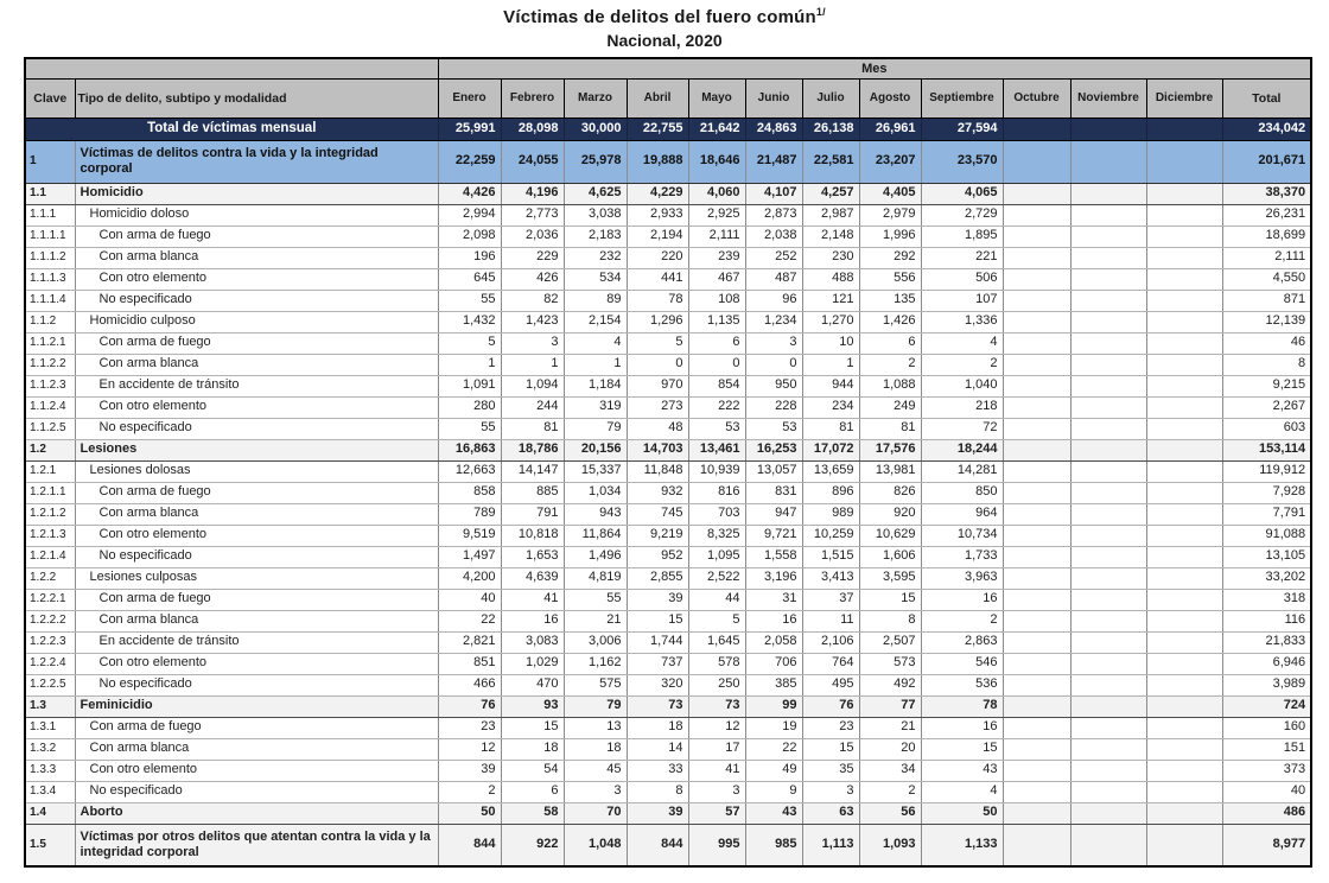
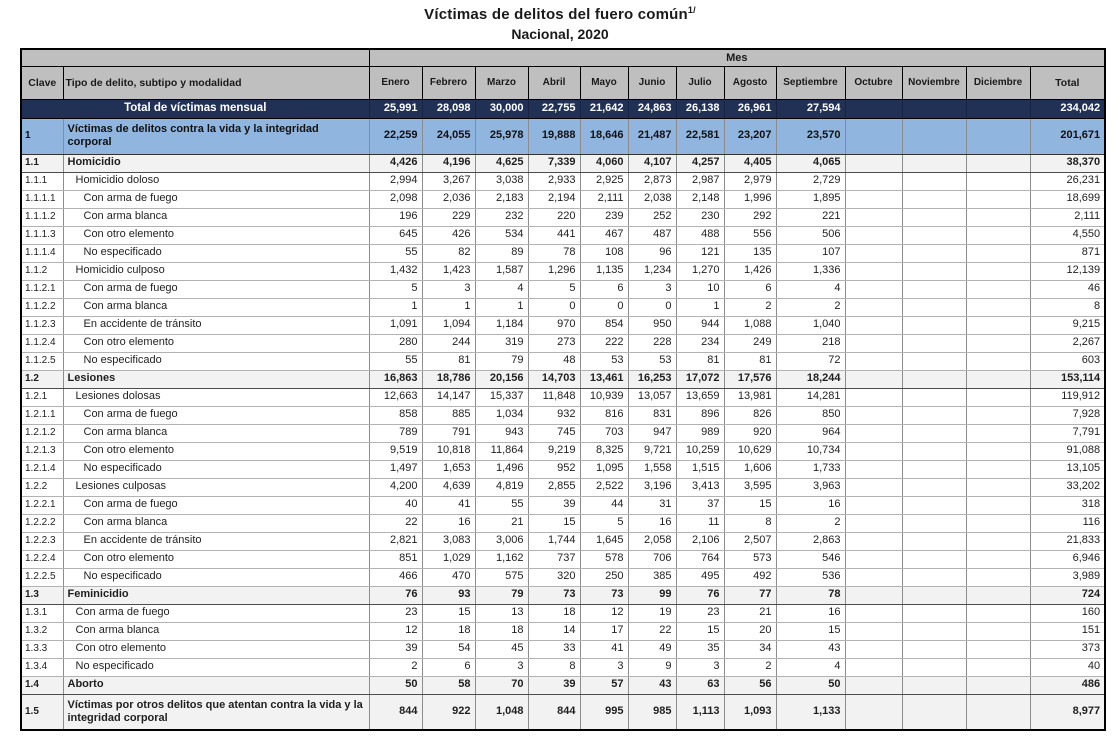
  Víctimas de delitos del fuero común1/
  Nacional, 2020
  	Mes
  Clave	Tipo de delito, subtipo y modalidad	Enero	Febrero	Marzo	Abril	Mayo	Junio	Julio	Agosto	Septiembre	Octubre	Noviembre	Diciembre	Total
  Total de víctimas mensual	25,991	28,098	30,000	22,755	21,642	24,863	26,138	26,961	27,594				234,042
  1	Víctimas de delitos contra la vida y la integridad corporal	22,259	24,055	25,978	19,888	18,646	21,487	22,581	23,207	23,570				201,671
- 1.1	Homicidio	4,426	4,196	4,625	4,229	4,060	4,107	4,257	4,405	4,065				38,370
+ 1.1	Homicidio	4,426	4,196	4,625	7,339	4,060	4,107	4,257	4,405	4,065				38,370
- 1.1.1	Homicidio doloso	2,994	2,773	3,038	2,933	2,925	2,873	2,987	2,979	2,729				26,231
+ 1.1.1	Homicidio doloso	2,994	3,267	3,038	2,933	2,925	2,873	2,987	2,979	2,729				26,231
  1.1.1.1	Con arma de fuego	2,098	2,036	2,183	2,194	2,111	2,038	2,148	1,996	1,895				18,699
  1.1.1.2	Con arma blanca	196	229	232	220	239	252	230	292	221				2,111
  1.1.1.3	Con otro elemento	645	426	534	441	467	487	488	556	506				4,550
  1.1.1.4	No especificado	55	82	89	78	108	96	121	135	107				871
- 1.1.2	Homicidio culposo	1,432	1,423	2,154	1,296	1,135	1,234	1,270	1,426	1,336				12,139
+ 1.1.2	Homicidio culposo	1,432	1,423	1,587	1,296	1,135	1,234	1,270	1,426	1,336				12,139
  1.1.2.1	Con arma de fuego	5	3	4	5	6	3	10	6	4				46
  1.1.2.2	Con arma blanca	1	1	1	0	0	0	1	2	2				8
  1.1.2.3	En accidente de tránsito	1,091	1,094	1,184	970	854	950	944	1,088	1,040				9,215
  1.1.2.4	Con otro elemento	280	244	319	273	222	228	234	249	218				2,267
  1.1.2.5	No especificado	55	81	79	48	53	53	81	81	72				603
  1.2	Lesiones	16,863	18,786	20,156	14,703	13,461	16,253	17,072	17,576	18,244				153,114
  1.2.1	Lesiones dolosas	12,663	14,147	15,337	11,848	10,939	13,057	13,659	13,981	14,281				119,912
  1.2.1.1	Con arma de fuego	858	885	1,034	932	816	831	896	826	850				7,928
  1.2.1.2	Con arma blanca	789	791	943	745	703	947	989	920	964				7,791
  1.2.1.3	Con otro elemento	9,519	10,818	11,864	9,219	8,325	9,721	10,259	10,629	10,734				91,088
  1.2.1.4	No especificado	1,497	1,653	1,496	952	1,095	1,558	1,515	1,606	1,733				13,105
  1.2.2	Lesiones culposas	4,200	4,639	4,819	2,855	2,522	3,196	3,413	3,595	3,963				33,202
  1.2.2.1	Con arma de fuego	40	41	55	39	44	31	37	15	16				318
  1.2.2.2	Con arma blanca	22	16	21	15	5	16	11	8	2				116
  1.2.2.3	En accidente de tránsito	2,821	3,083	3,006	1,744	1,645	2,058	2,106	2,507	2,863				21,833
  1.2.2.4	Con otro elemento	851	1,029	1,162	737	578	706	764	573	546				6,946
  1.2.2.5	No especificado	466	470	575	320	250	385	495	492	536				3,989
  1.3	Feminicidio	76	93	79	73	73	99	76	77	78				724
  1.3.1	Con arma de fuego	23	15	13	18	12	19	23	21	16				160
  1.3.2	Con arma blanca	12	18	18	14	17	22	15	20	15				151
  1.3.3	Con otro elemento	39	54	45	33	41	49	35	34	43				373
  1.3.4	No especificado	2	6	3	8	3	9	3	2	4				40
  1.4	Aborto	50	58	70	39	57	43	63	56	50				486
  1.5	Víctimas por otros delitos que atentan contra la vida y la integridad corporal	844	922	1,048	844	995	985	1,113	1,093	1,133				8,977
